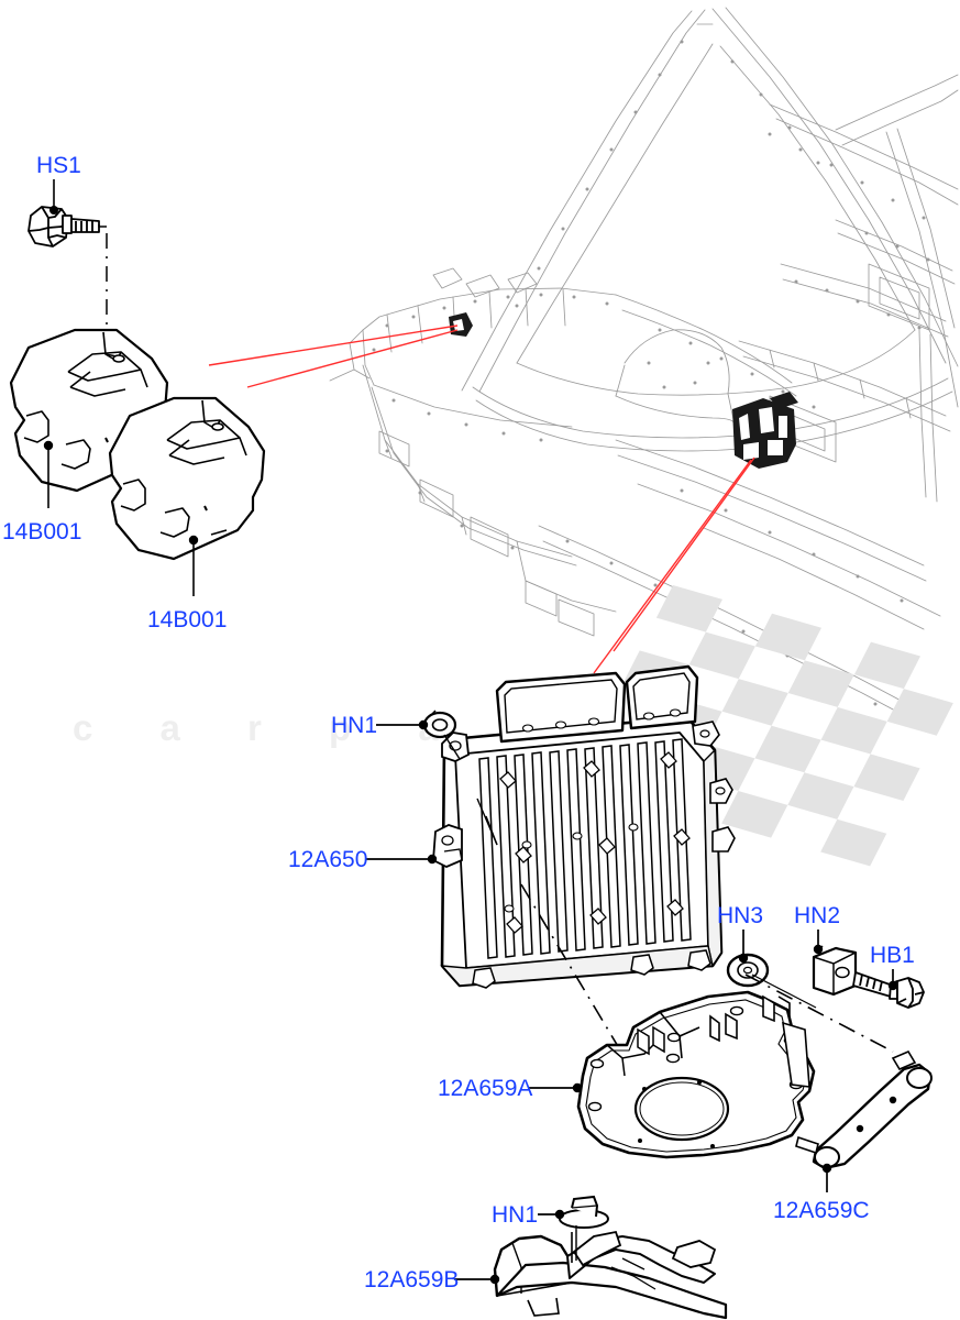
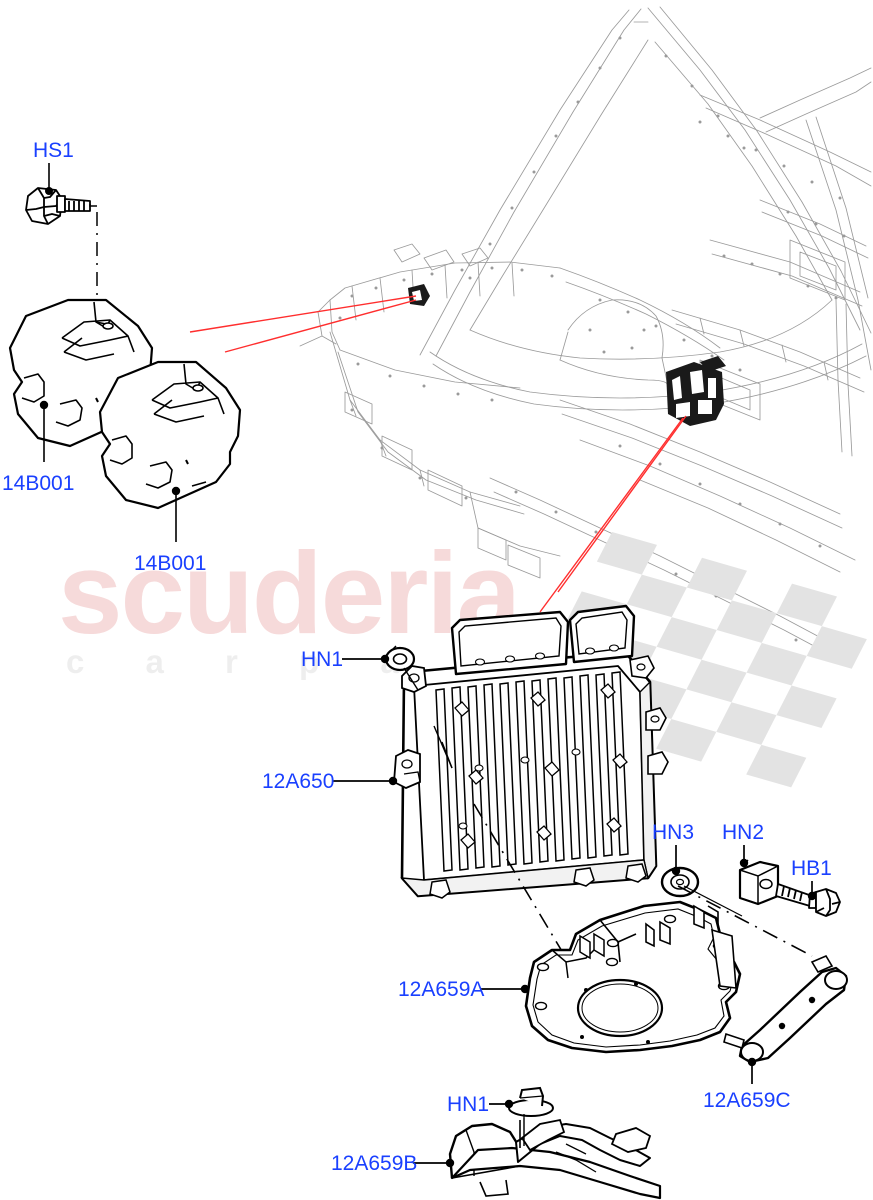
+ scuderia
  HS1
  14B001
  14B001
  HN1
  12A650
  HN3
  HN2
  HB1
  12A659A
  12A659C
  HN1
  12A659B
